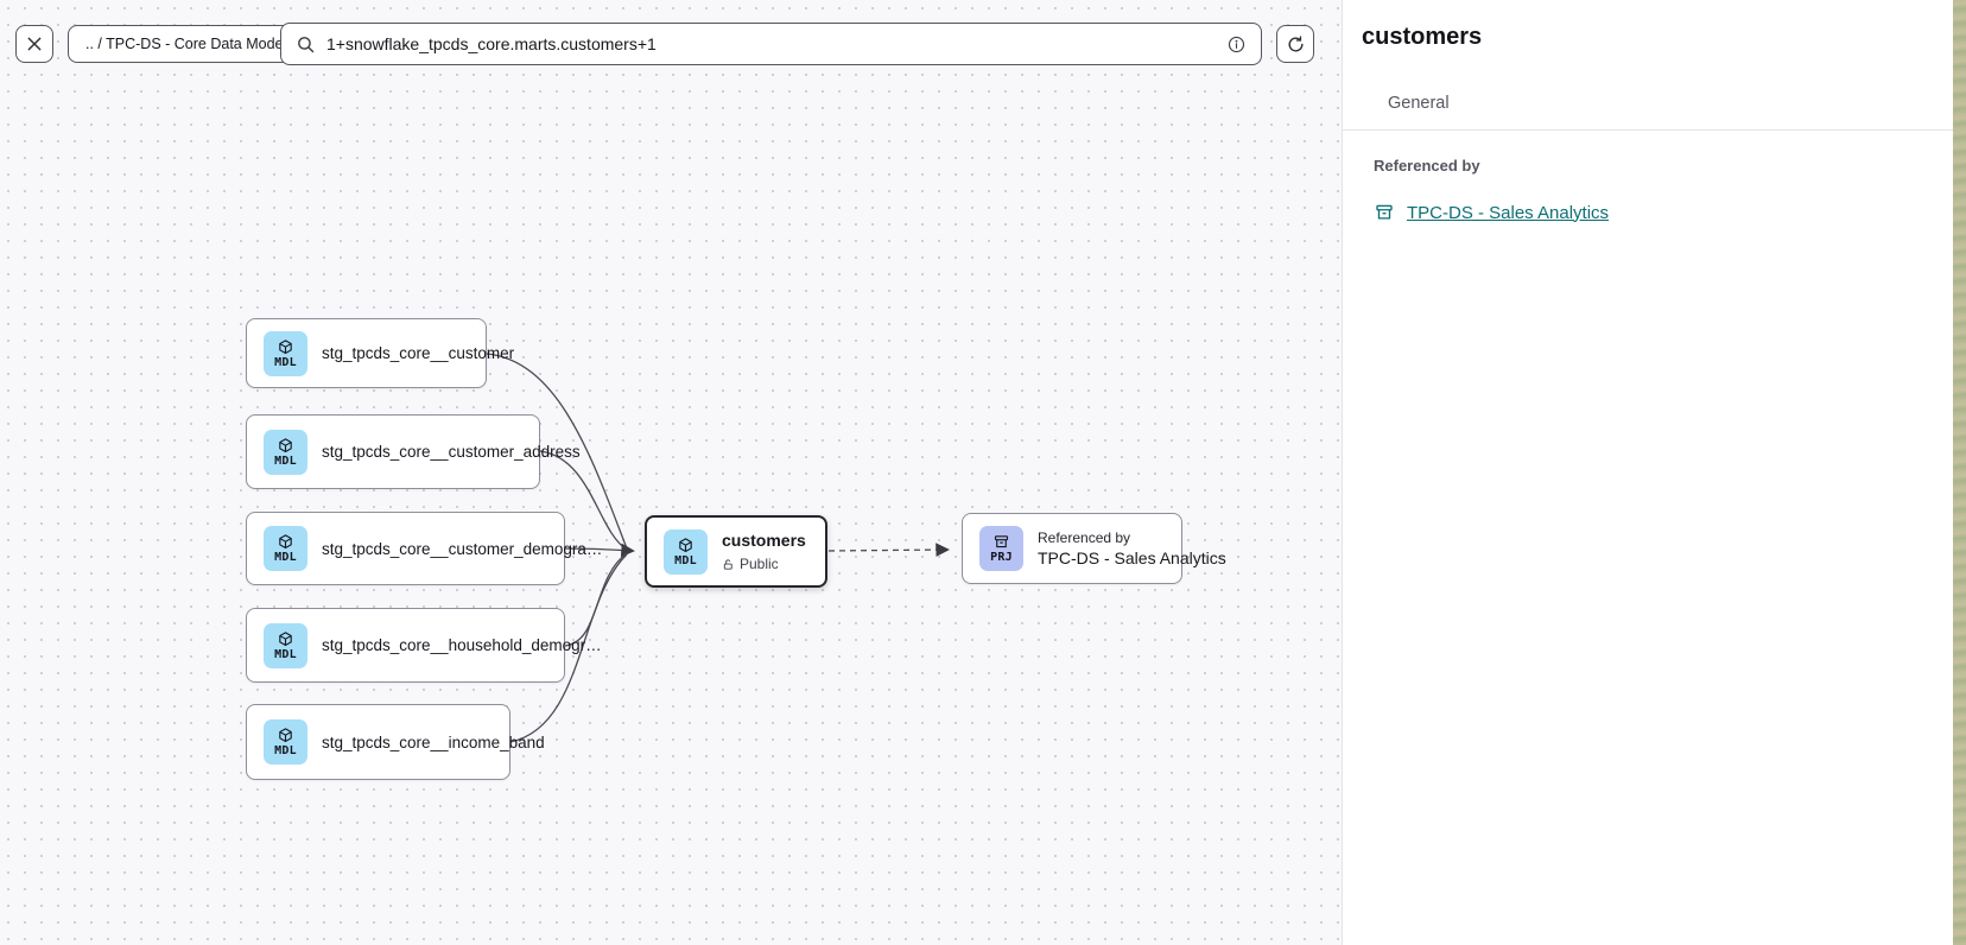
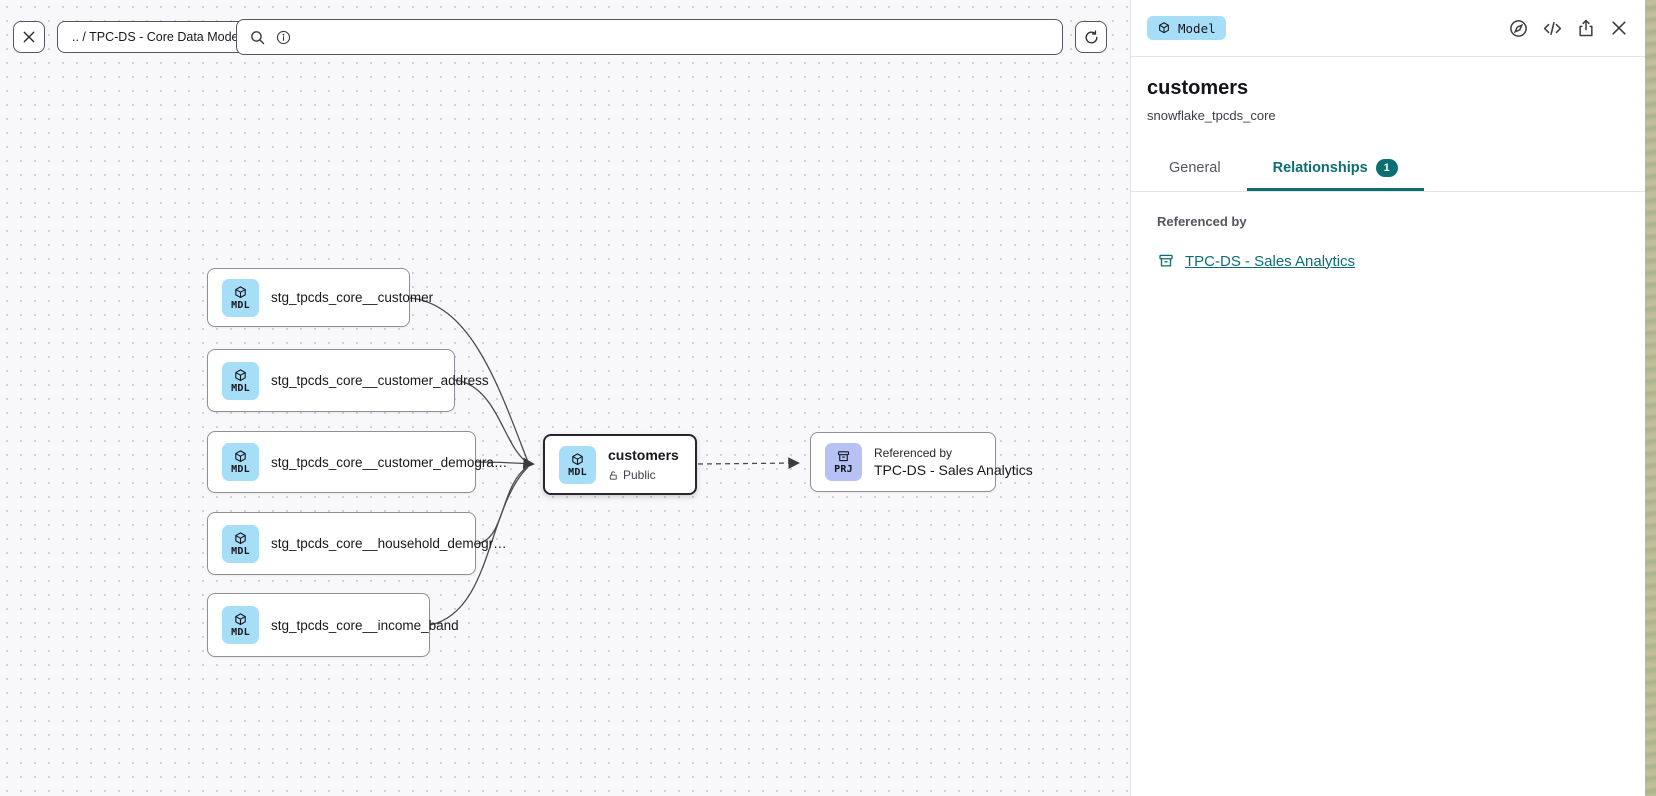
  .. / TPC-DS - Core Data Mod
- 1+snowflake_tpcds_core.marts.customers+1
  MDL
  stg_tpcds_core__customer
  MDL
  stg_tpcds_core__customer_address
  MDL
  stg_tpcds_core__customer_demogra…
  MDL
  stg_tpcds_core__household_demogr…
  MDL
  stg_tpcds_core__income_band
  MDL
  customers
  Public
  PRJ
  Referenced by
  TPC-DS - Sales Analytics
+ Model
  customers
+ snowflake_tpcds_core
  General
+ Relationships
+ 1
  Referenced by
  TPC-DS - Sales Analytics
